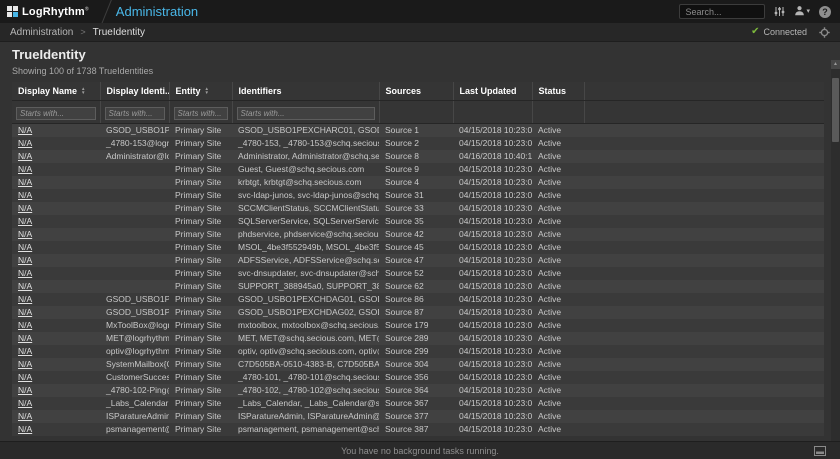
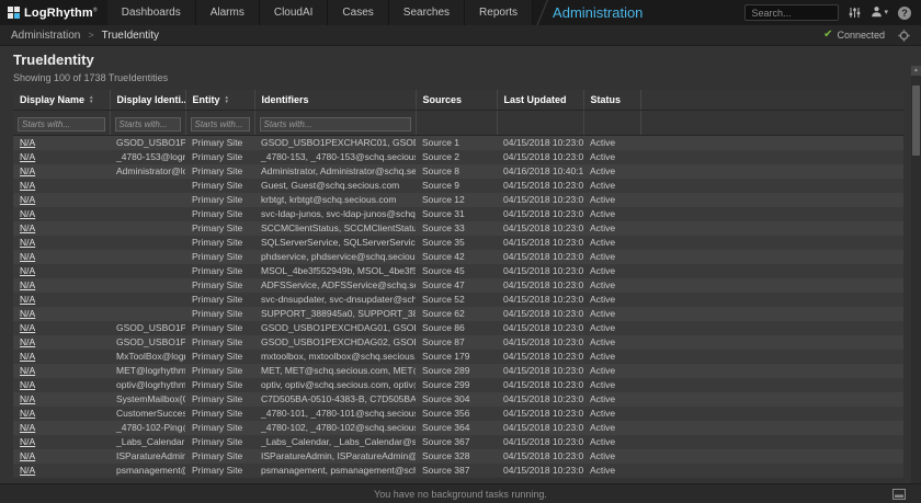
  LogRhythm
+ Dashboards
+ Alarms
+ CloudAI
+ Cases
+ Searches
+ Reports
  Administration
  Search...
  ?
  Administration
  >
  TrueIdentity
  ✔
  Connected
  TrueIdentity
  Showing 100 of 1738 TrueIdentities
  Display Name	Display Identi.	Entity	Identifiers	Sources	Last Updated	Status
  Starts with...	Starts with...	Starts with...	Starts with...
  N/A	GSOD_USBO1P	Primary Site	GSOD_USBO1PEXCHARC01, GSO	Source 1	04/15/2018 10:23:0	Active
  N/A	_4780-153@logr	Primary Site	_4780-153, _4780-153@schq.seciou	Source 2	04/15/2018 10:23:0	Active
  N/A	Administrator@lo	Primary Site	Administrator, Administrator@schq.se	Source 8	04/16/2018 10:40:1	Active
  N/A		Primary Site	Guest, Guest@schq.secious.com	Source 9	04/15/2018 10:23:0	Active
- N/A		Primary Site	krbtgt, krbtgt@schq.secious.com	Source 4	04/15/2018 10:23:0	Active
+ N/A		Primary Site	krbtgt, krbtgt@schq.secious.com	Source 12	04/15/2018 10:23:0	Active
  N/A		Primary Site	svc-ldap-junos, svc-ldap-junos@schq	Source 31	04/15/2018 10:23:0	Active
  N/A		Primary Site	SCCMClientStatus, SCCMClientStatu	Source 33	04/15/2018 10:23:0	Active
  N/A		Primary Site	SQLServerService, SQLServerServic	Source 35	04/15/2018 10:23:0	Active
  N/A		Primary Site	phdservice, phdservice@schq.seciou	Source 42	04/15/2018 10:23:0	Active
  N/A		Primary Site	MSOL_4be3f552949b, MSOL_4be3f5	Source 45	04/15/2018 10:23:0	Active
  N/A		Primary Site	ADFSService, ADFSService@schq.s	Source 47	04/15/2018 10:23:0	Active
  N/A		Primary Site	svc-dnsupdater, svc-dnsupdater@sch	Source 52	04/15/2018 10:23:0	Active
  N/A		Primary Site	SUPPORT_388945a0, SUPPORT_38	Source 62	04/15/2018 10:23:0	Active
  N/A	GSOD_USBO1P	Primary Site	GSOD_USBO1PEXCHDAG01, GSO	Source 86	04/15/2018 10:23:0	Active
  N/A	GSOD_USBO1P	Primary Site	GSOD_USBO1PEXCHDAG02, GSO	Source 87	04/15/2018 10:23:0	Active
  N/A	MxToolBox@logr	Primary Site	mxtoolbox, mxtoolbox@schq.secious	Source 179	04/15/2018 10:23:0	Active
  N/A	MET@logrhythm	Primary Site	MET, MET@schq.secious.com, MET	Source 289	04/15/2018 10:23:0	Active
  N/A	optiv@logrhythm	Primary Site	optiv, optiv@schq.secious.com, optiv	Source 299	04/15/2018 10:23:0	Active
  N/A	SystemMailbox{	Primary Site	C7D505BA-0510-4383-B, C7D505BA	Source 304	04/15/2018 10:23:0	Active
  N/A	CustomerSucces	Primary Site	_4780-101, _4780-101@schq.seciou	Source 356	04/15/2018 10:23:0	Active
  N/A	_4780-102-Ping	Primary Site	_4780-102, _4780-102@schq.seciou	Source 364	04/15/2018 10:23:0	Active
  N/A	_Labs_Calendar	Primary Site	_Labs_Calendar, _Labs_Calendar@s	Source 367	04/15/2018 10:23:0	Active
- N/A	ISParatureAdmin	Primary Site	ISParatureAdmin, ISParatureAdmin@	Source 377	04/15/2018 10:23:0	Active
+ N/A	ISParatureAdmin	Primary Site	ISParatureAdmin, ISParatureAdmin@	Source 328	04/15/2018 10:23:0	Active
  N/A	psmanagement@	Primary Site	psmanagement, psmanagement@sc	Source 387	04/15/2018 10:23:0	Active
  You have no background tasks running.
